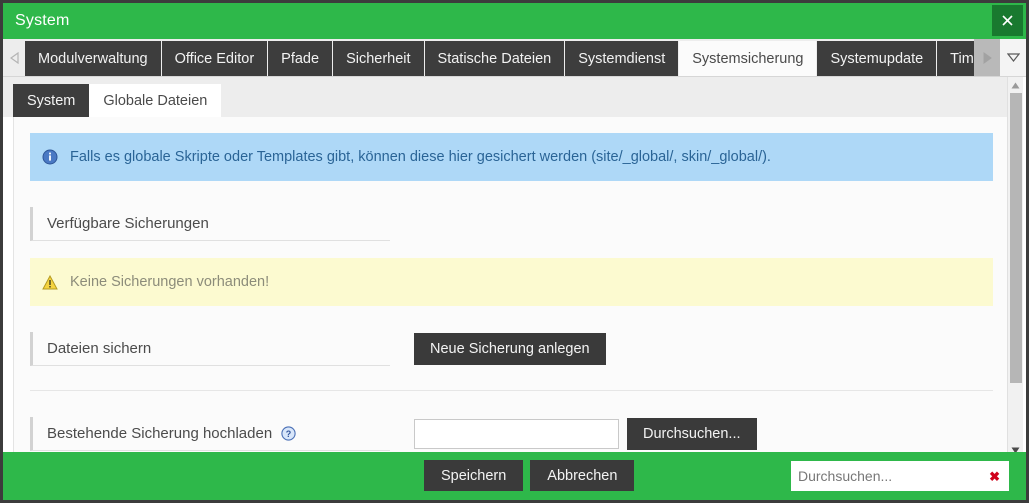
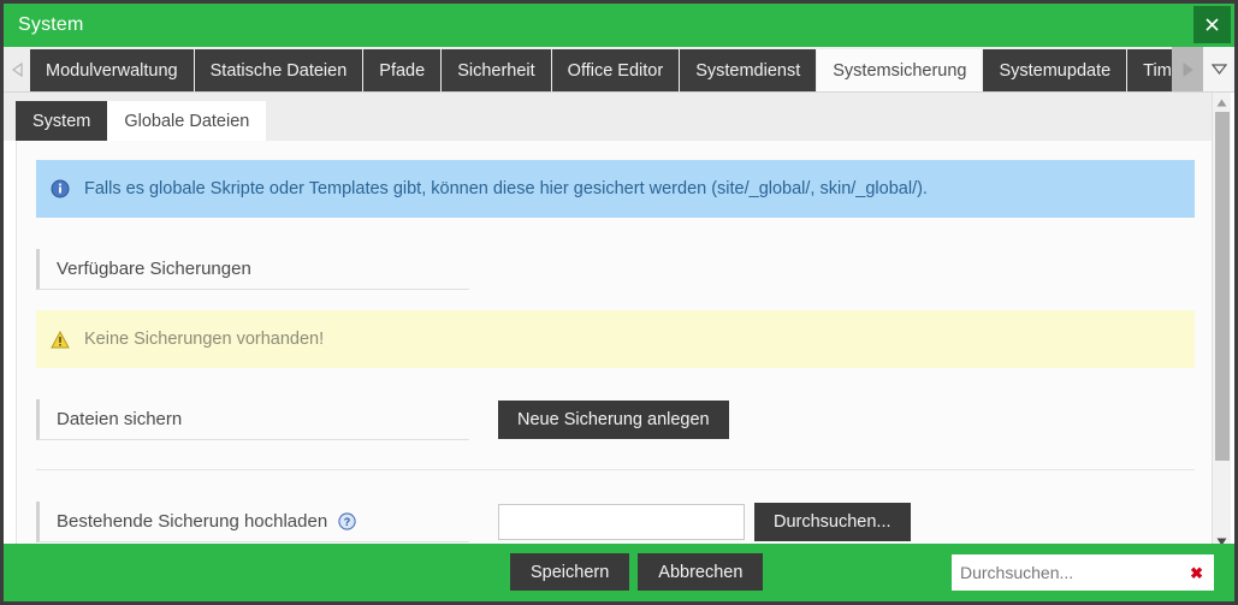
  System
  Modulverwaltung
- Office Editor
+ Statische Dateien
  Pfade
  Sicherheit
- Statische Dateien
+ Office Editor
  Systemdienst
  Systemsicherung
  Systemupdate
  System
  Globale Dateien
  Falls es globale Skripte oder Templates gibt, können diese hier gesichert werden (site/_global/, skin/_global/).
  Verfügbare Sicherungen
  Keine Sicherungen vorhanden!
  Dateien sichern
  Neue Sicherung anlegen
  Bestehende Sicherung hochladen
  ?
  Durchsuchen...
  Speichern
  Abbrechen
  Durchsuchen...
  ✖
